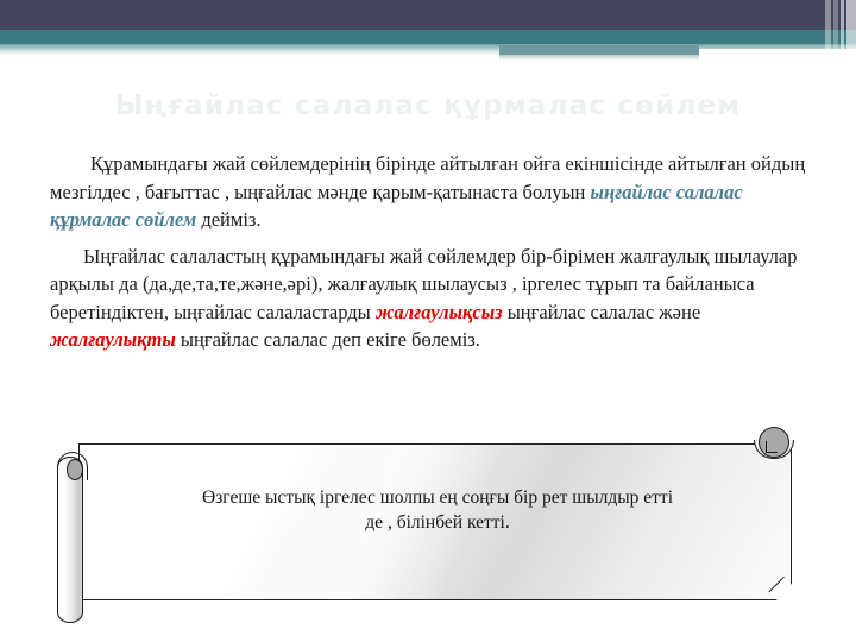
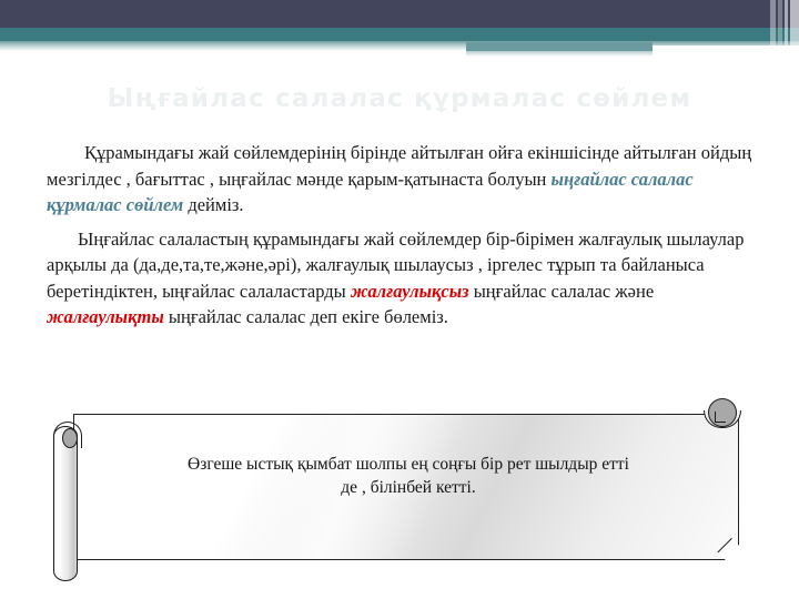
  Құрамындағы жай сөйлемдерінің бірінде айтылған ойға екіншісінде айтылған ойдың мезгілдес , бағыттас , ыңғайлас мәнде қарым-қатынаста болуын ыңғайлас салалас құрмалас сөйлем дейміз.
  Ыңғайлас салаластың құрамындағы жай сөйлемдер бір-бірімен жалғаулық шылаулар арқылы да (да,де,та,те,және,әрі), жалғаулық шылаусыз , іргелес тұрып та байланыса беретіндіктен, ыңғайлас салаластарды жалғаулықсыз ыңғайлас салалас және жалғаулықты ыңғайлас салалас деп екіге бөлеміз.
- Өзгеше ыстық іргелес шолпы ең соңғы бір рет шылдыр етті
+ Өзгеше ыстық қымбат шолпы ең соңғы бір рет шылдыр етті
  де , білінбей кетті.
